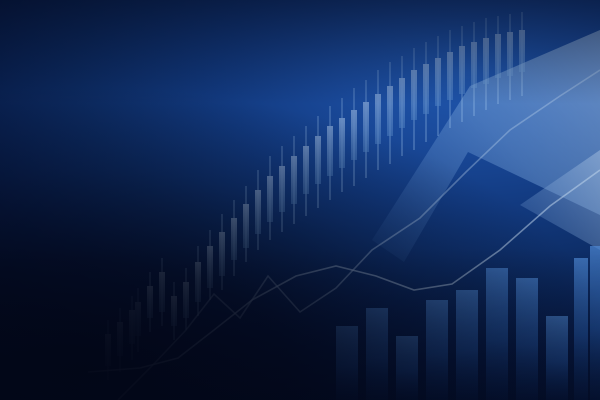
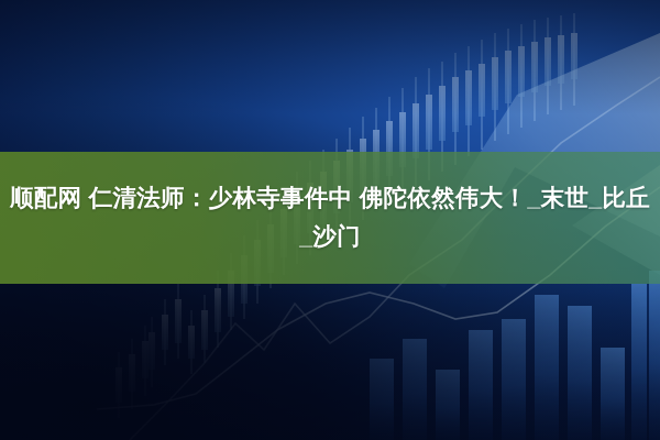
+ 顺配网 仁清法师：少林寺事件中 佛陀依然伟大！_末世_比丘_沙门
